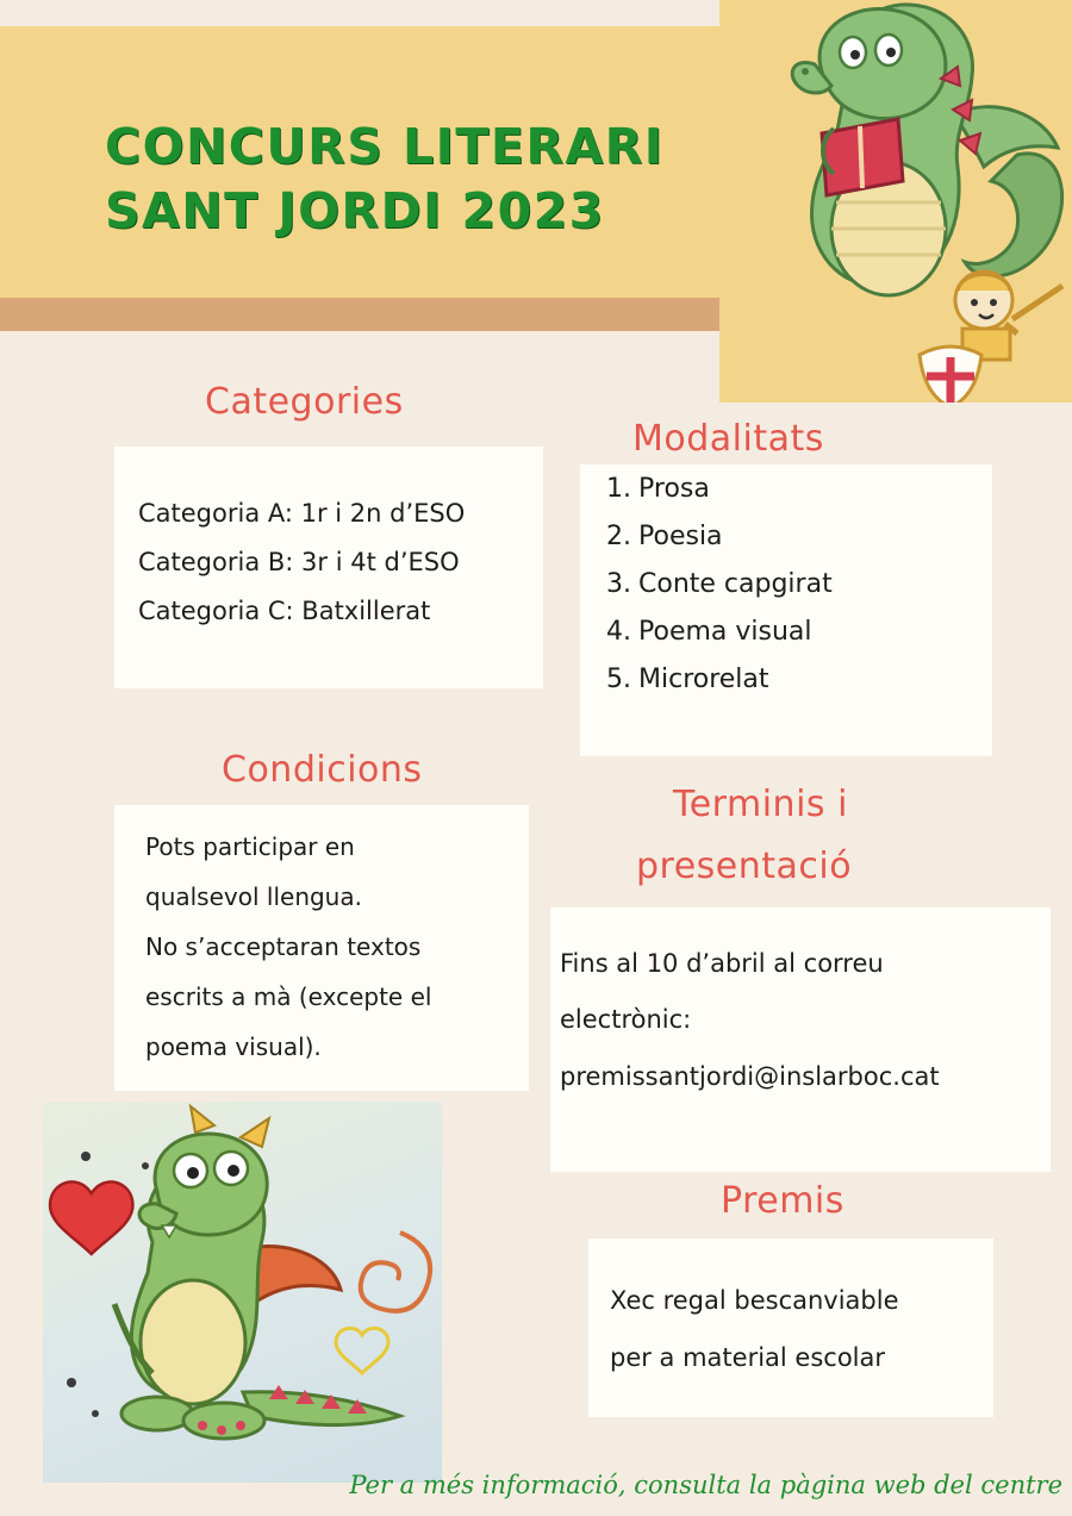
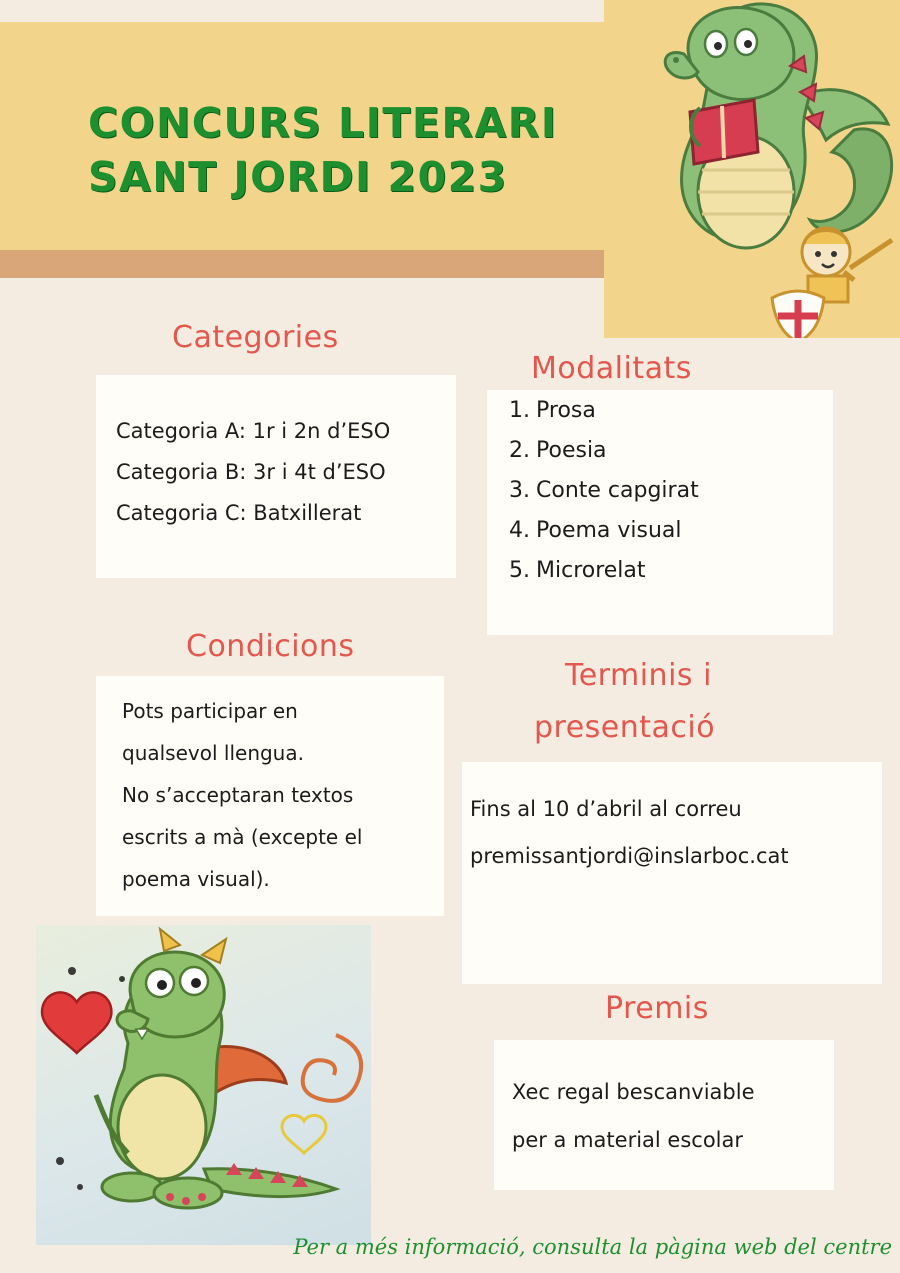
  CONCURS LITERARI
  SANT JORDI 2023
  Categories
  Categoria A: 1r i 2n d’ESO
  Categoria B: 3r i 4t d’ESO
  Categoria C: Batxillerat
  Modalitats
  1. Prosa
  2. Poesia
  3. Conte capgirat
  4. Poema visual
  5. Microrelat
  Condicions
  Pots participar en
  qualsevol llengua.
  No s’acceptaran textos
  escrits a mà (excepte el
  poema visual).
  Terminis i
  presentació
  Fins al 10 d’abril al correu
- electrònic:
  premissantjordi@inslarboc.cat
  Premis
  Xec regal bescanviable
  per a material escolar
  Per a més informació, consulta la pàgina web del centre
